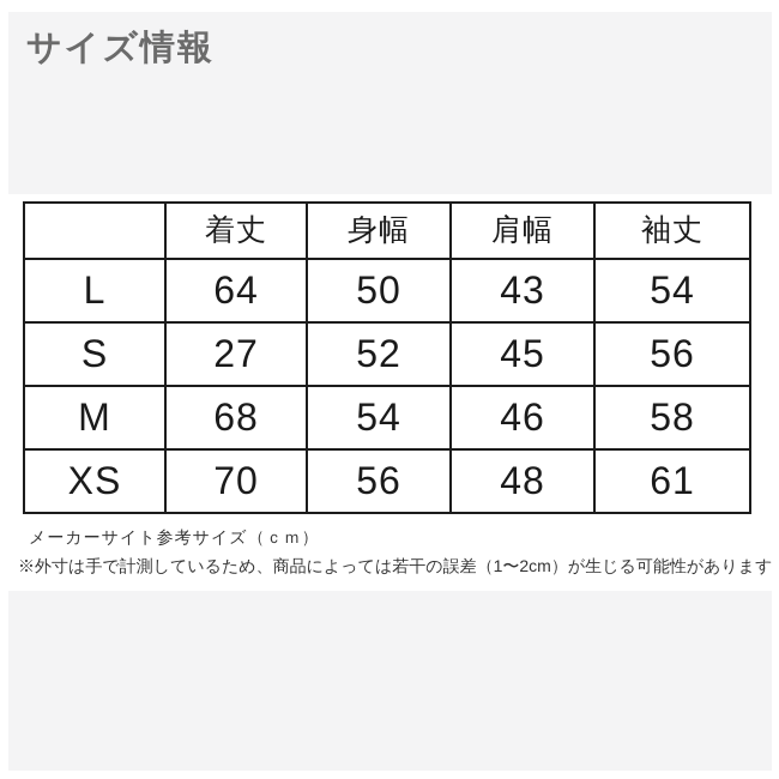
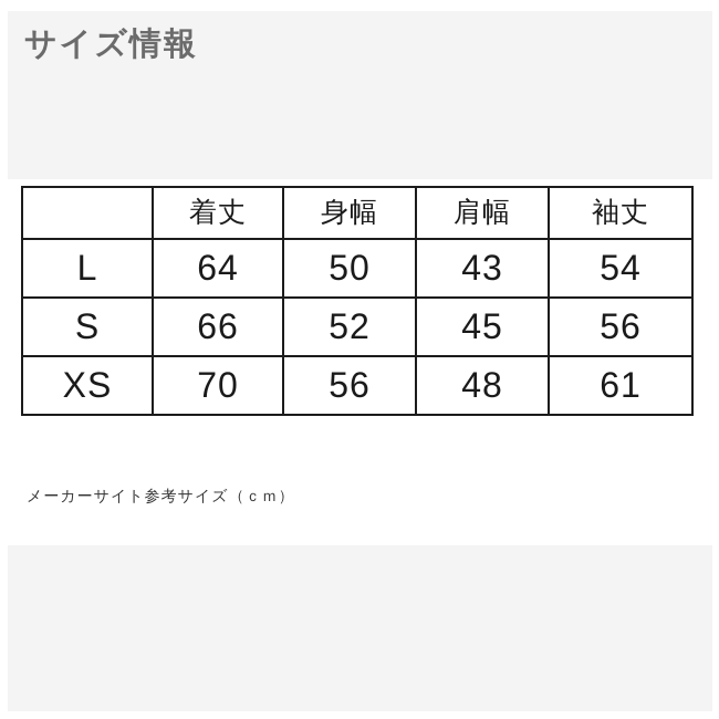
  サイズ情報
  	着丈	身幅	肩幅	袖丈
  L	64	50	43	54
- S	27	52	45	56
+ S	66	52	45	56
- M	68	54	46	58
  XS	70	56	48	61
  メーカーサイト参考サイズ（ｃｍ）
- ※外寸は手で計測しているため、商品によっては若干の誤差（1〜2cm）が生じる可能性があります
